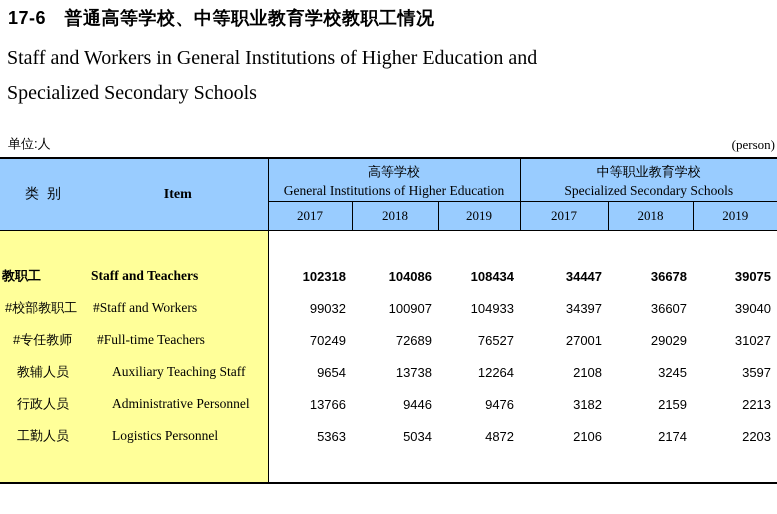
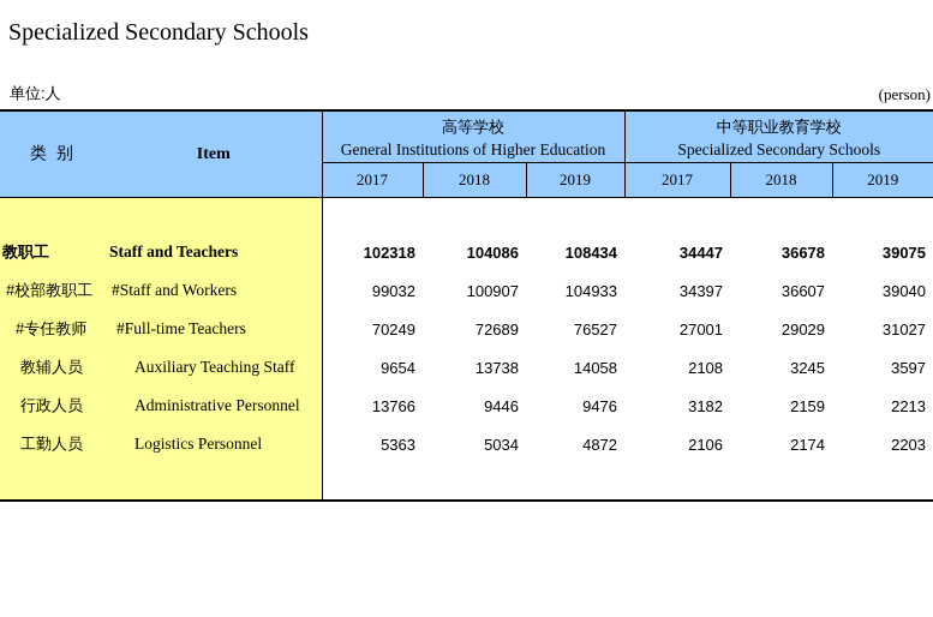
- 17-6 普通高等学校、中等职业教育学校教职工情况
- Staff and Workers in General Institutions of Higher Education and
  Specialized Secondary Schools
  单位:人
  (person)
  类 别 Item	高等学校 General Institutions of Higher Education	中等职业教育学校 Specialized Secondary Schools
  2017	2018	2019	2017	2018	2019
  教职工 Staff and Teachers	102318	104086	108434	34447	36678	39075
  #校部教职工 #Staff and Workers	99032	100907	104933	34397	36607	39040
  #专任教师 #Full-time Teachers	70249	72689	76527	27001	29029	31027
- 教辅人员 Auxiliary Teaching Staff	9654	13738	12264	2108	3245	3597
+ 教辅人员 Auxiliary Teaching Staff	9654	13738	14058	2108	3245	3597
  行政人员 Administrative Personnel	13766	9446	9476	3182	2159	2213
  工勤人员 Logistics Personnel	5363	5034	4872	2106	2174	2203
